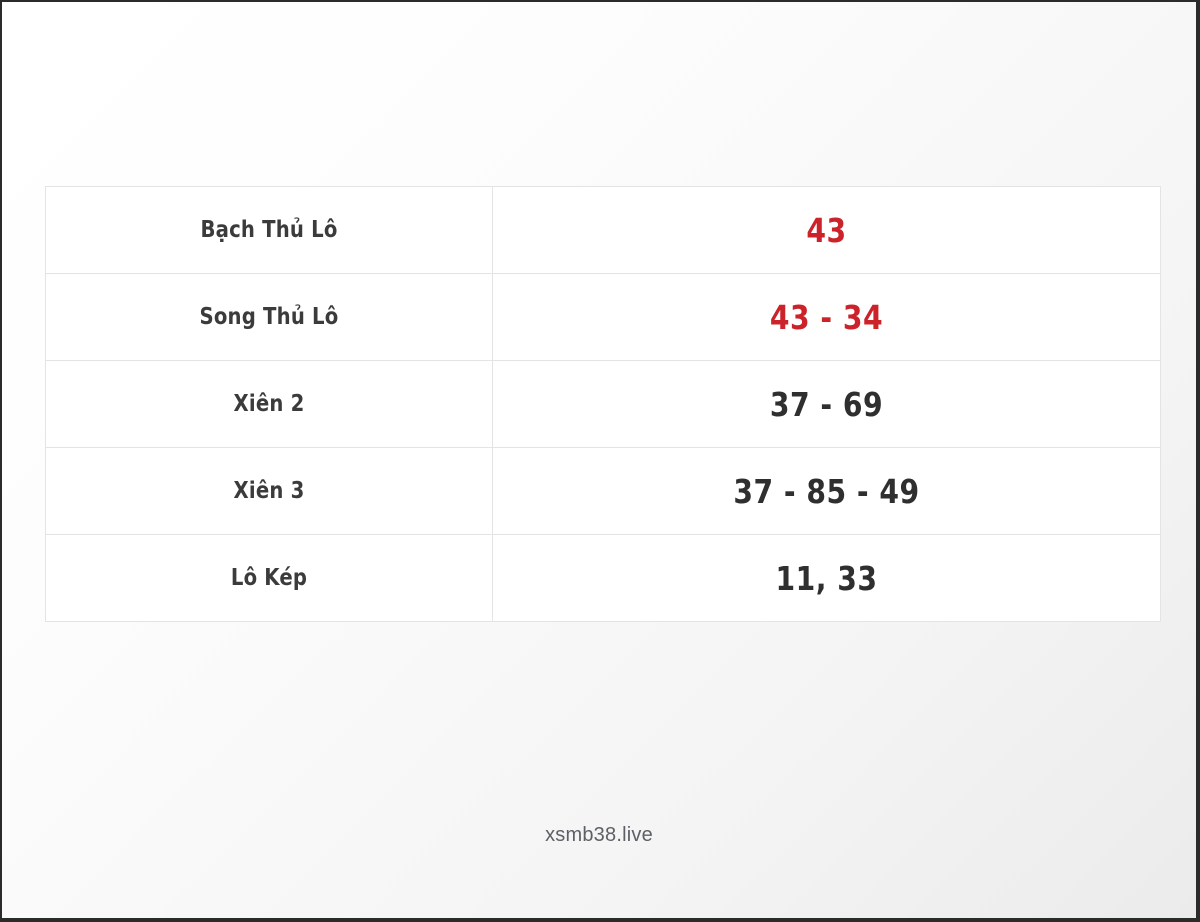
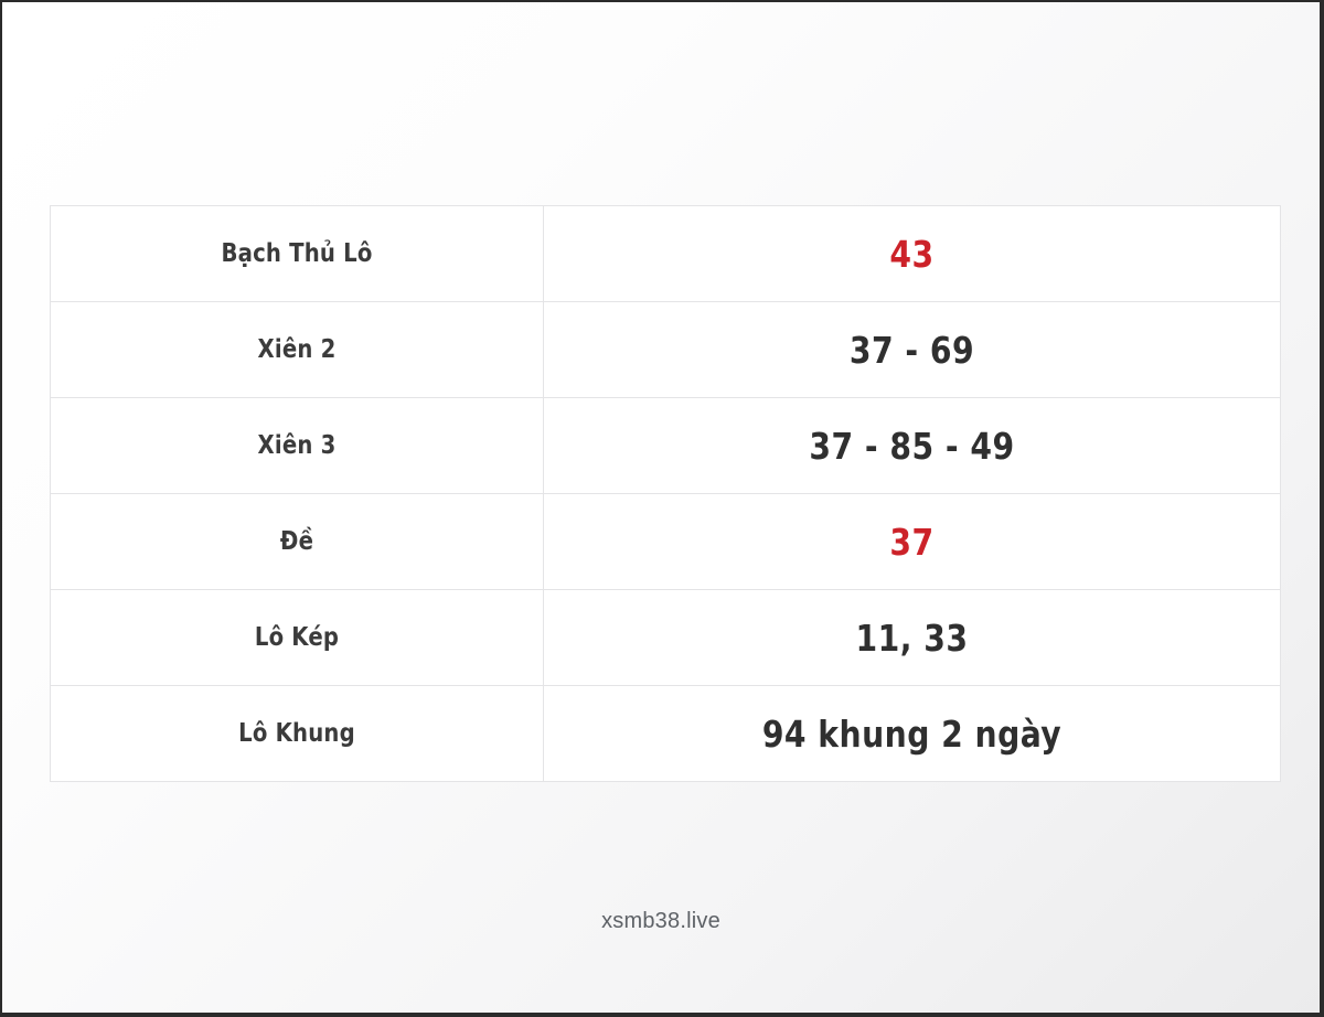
  Bạch Thủ Lô	43
- Song Thủ Lô	43 - 34
  Xiên 2	37 - 69
  Xiên 3	37 - 85 - 49
+ Đề	37
  Lô Kép	11, 33
+ Lô Khung	94 khung 2 ngày
  xsmb38.live
